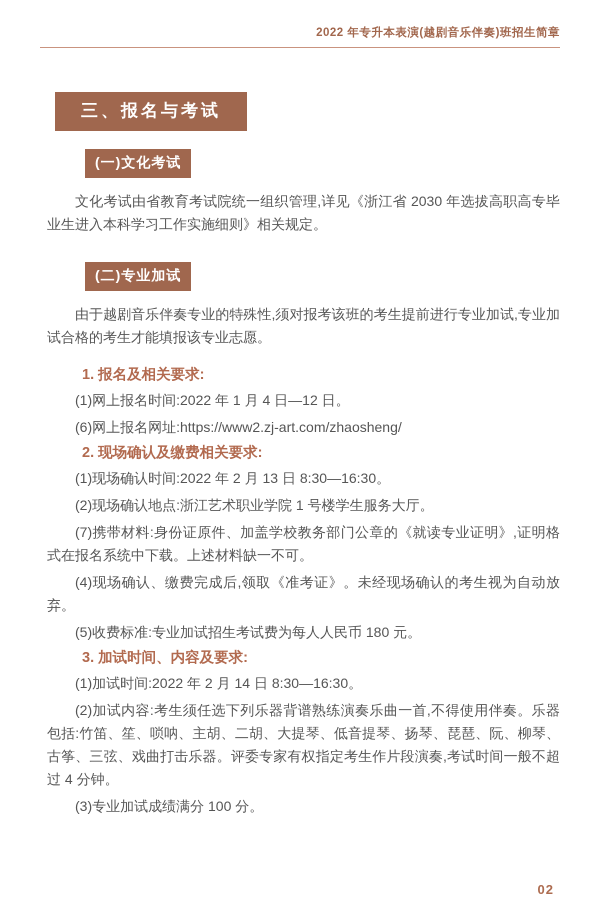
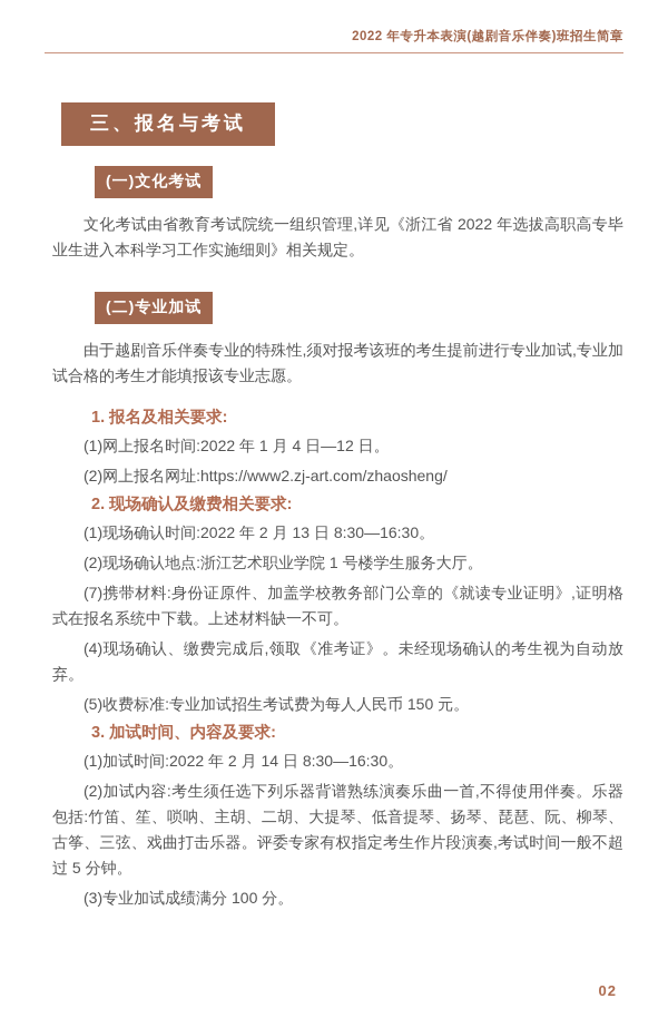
  2022 年专升本表演(越剧音乐伴奏)班招生简章
  三、报名与考试
  (一)文化考试
- 文化考试由省教育考试院统一组织管理,详见《浙江省 2030 年选拔高职高专毕业生进入本科学习工作实施细则》相关规定。
+ 文化考试由省教育考试院统一组织管理,详见《浙江省 2022 年选拔高职高专毕业生进入本科学习工作实施细则》相关规定。
  (二)专业加试
  由于越剧音乐伴奏专业的特殊性,须对报考该班的考生提前进行专业加试,专业加试合格的考生才能填报该专业志愿。
  1. 报名及相关要求:
  (1)网上报名时间:2022 年 1 月 4 日—12 日。
- (6)网上报名网址:https://www2.zj-art.com/zhaosheng/
+ (2)网上报名网址:https://www2.zj-art.com/zhaosheng/
  2. 现场确认及缴费相关要求:
  (1)现场确认时间:2022 年 2 月 13 日 8:30—16:30。
  (2)现场确认地点:浙江艺术职业学院 1 号楼学生服务大厅。
  (7)携带材料:身份证原件、加盖学校教务部门公章的《就读专业证明》,证明格式在报名系统中下载。上述材料缺一不可。
  (4)现场确认、缴费完成后,领取《准考证》。未经现场确认的考生视为自动放弃。
- (5)收费标准:专业加试招生考试费为每人人民币 180 元。
+ (5)收费标准:专业加试招生考试费为每人人民币 150 元。
  3. 加试时间、内容及要求:
  (1)加试时间:2022 年 2 月 14 日 8:30—16:30。
- (2)加试内容:考生须任选下列乐器背谱熟练演奏乐曲一首,不得使用伴奏。乐器包括:竹笛、笙、唢呐、主胡、二胡、大提琴、低音提琴、扬琴、琵琶、阮、柳琴、古筝、三弦、戏曲打击乐器。评委专家有权指定考生作片段演奏,考试时间一般不超过 4 分钟。
+ (2)加试内容:考生须任选下列乐器背谱熟练演奏乐曲一首,不得使用伴奏。乐器包括:竹笛、笙、唢呐、主胡、二胡、大提琴、低音提琴、扬琴、琵琶、阮、柳琴、古筝、三弦、戏曲打击乐器。评委专家有权指定考生作片段演奏,考试时间一般不超过 5 分钟。
  (3)专业加试成绩满分 100 分。
  02
